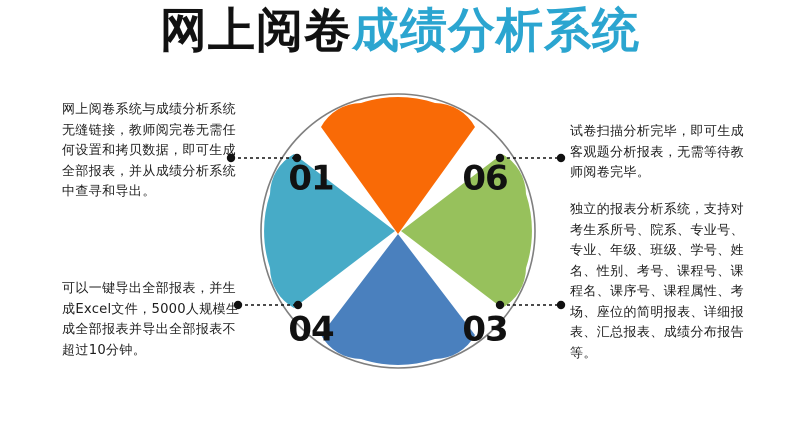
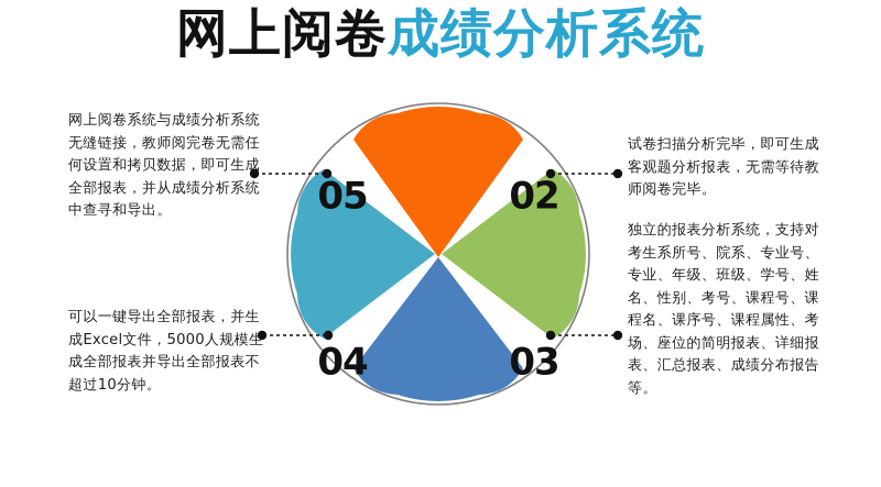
  网上阅卷成绩分析系统
- 01
+ 05
- 06
+ 02
  03
  04
  网上阅卷系统与成绩分析系统无缝链接，教师阅完卷无需任何设置和拷贝数据，即可生成全部报表，并从成绩分析系统中查寻和导出。
  可以一键导出全部报表，并生成Excel文件，5000人规模生成全部报表并导出全部报表不超过10分钟。
  试卷扫描分析完毕，即可生成客观题分析报表，无需等待教师阅卷完毕。
  独立的报表分析系统，支持对考生系所号、院系、专业号、专业、年级、班级、学号、姓名、性别、考号、课程号、课程名、课序号、课程属性、考场、座位的简明报表、详细报表、汇总报表、成绩分布报告等。
